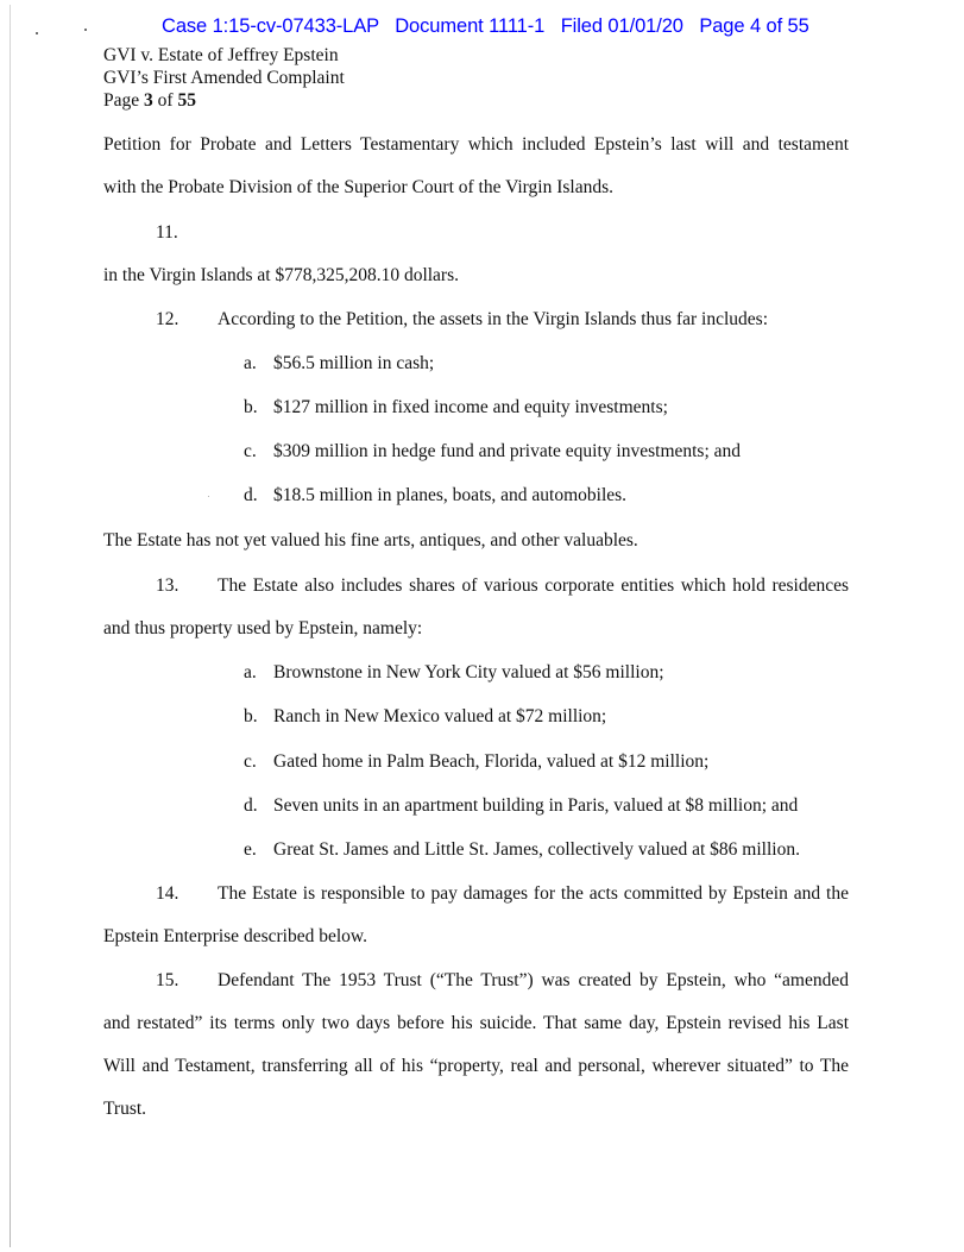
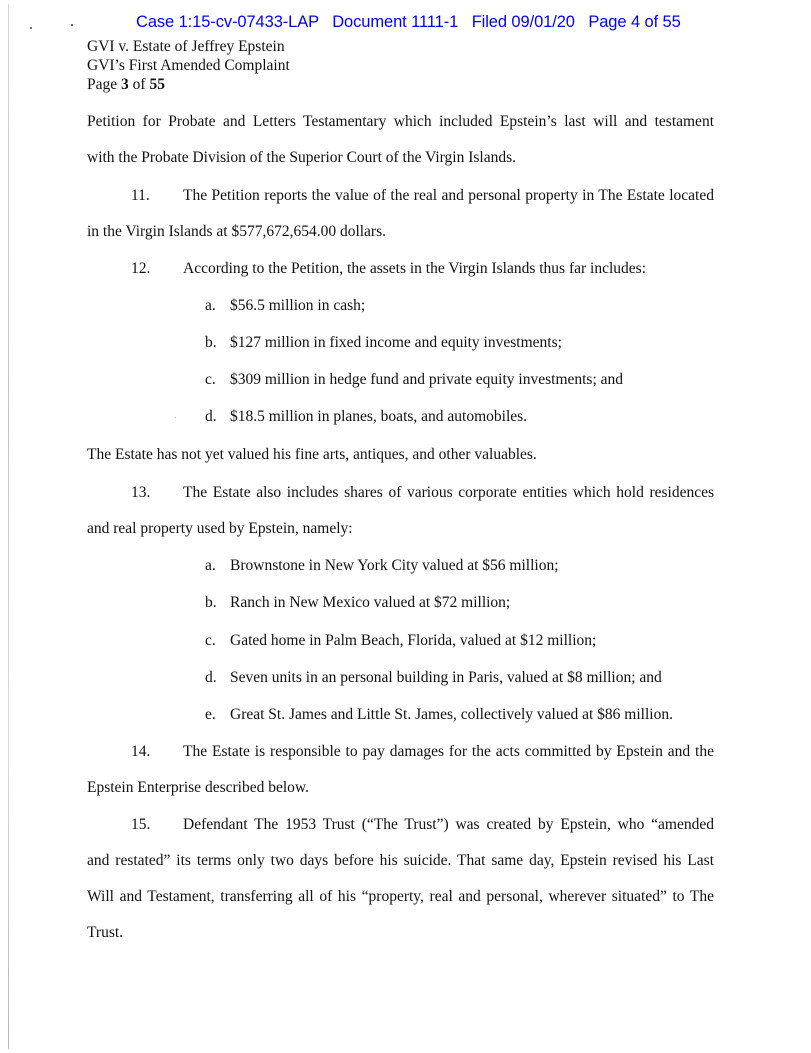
- Case 1:15-cv-07433-LAP Document 1111-1 Filed 01/01/20 Page 4 of 55
+ Case 1:15-cv-07433-LAP Document 1111-1 Filed 09/01/20 Page 4 of 55
  GVI v. Estate of Jeffrey Epstein
  GVI’s First Amended Complaint
  Page 3 of 55
  Petition for Probate and Letters Testamentary which included Epstein’s last will and testament
  with the Probate Division of the Superior Court of the Virgin Islands.
  11.
+ The Petition reports the value of the real and personal property in The Estate located
- in the Virgin Islands at $778,325,208.10 dollars.
+ in the Virgin Islands at $577,672,654.00 dollars.
  12.
  According to the Petition, the assets in the Virgin Islands thus far includes:
  a.
  $56.5 million in cash;
  b.
  $127 million in fixed income and equity investments;
  c.
  $309 million in hedge fund and private equity investments; and
  d.
  $18.5 million in planes, boats, and automobiles.
  The Estate has not yet valued his fine arts, antiques, and other valuables.
  13.
  The Estate also includes shares of various corporate entities which hold residences
- and thus property used by Epstein, namely:
+ and real property used by Epstein, namely:
  a.
  Brownstone in New York City valued at $56 million;
  b.
  Ranch in New Mexico valued at $72 million;
  c.
  Gated home in Palm Beach, Florida, valued at $12 million;
  d.
- Seven units in an apartment building in Paris, valued at $8 million; and
+ Seven units in an personal building in Paris, valued at $8 million; and
  e.
  Great St. James and Little St. James, collectively valued at $86 million.
  14.
  The Estate is responsible to pay damages for the acts committed by Epstein and the
  Epstein Enterprise described below.
  15.
  Defendant The 1953 Trust (“The Trust”) was created by Epstein, who “amended
  and restated” its terms only two days before his suicide. That same day, Epstein revised his Last
  Will and Testament, transferring all of his “property, real and personal, wherever situated” to The
  Trust.
